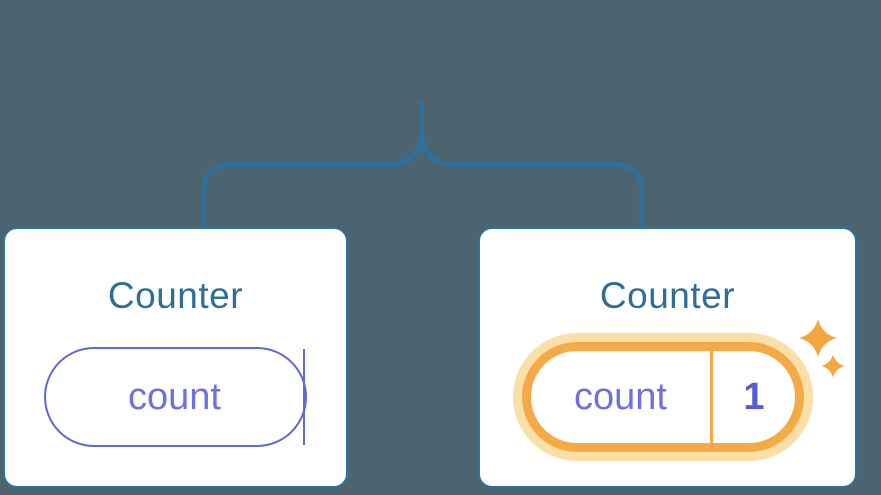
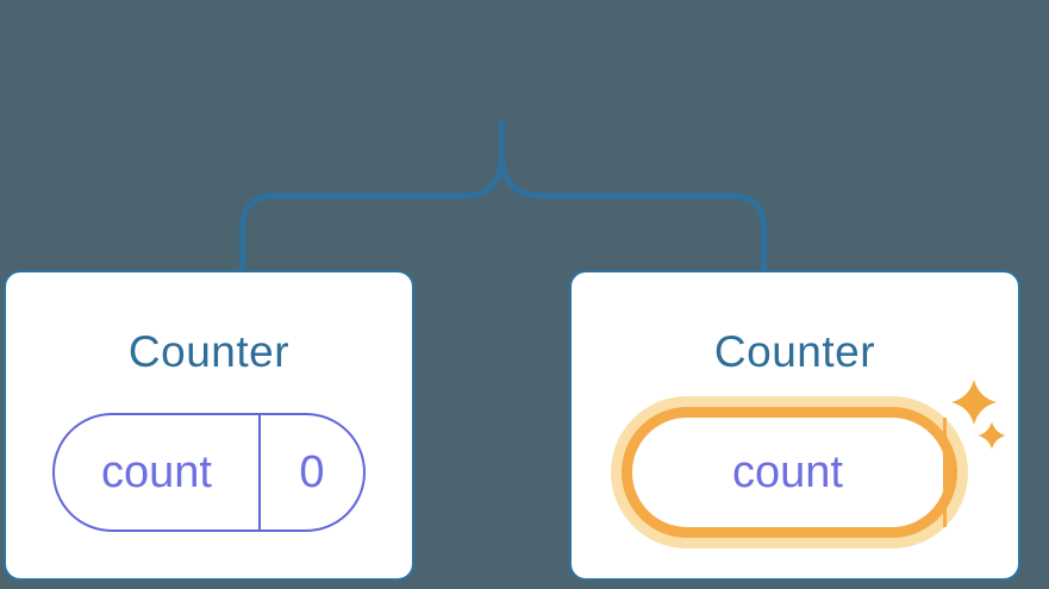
  Counter
  count
+ 0
  Counter
  count
- 1
